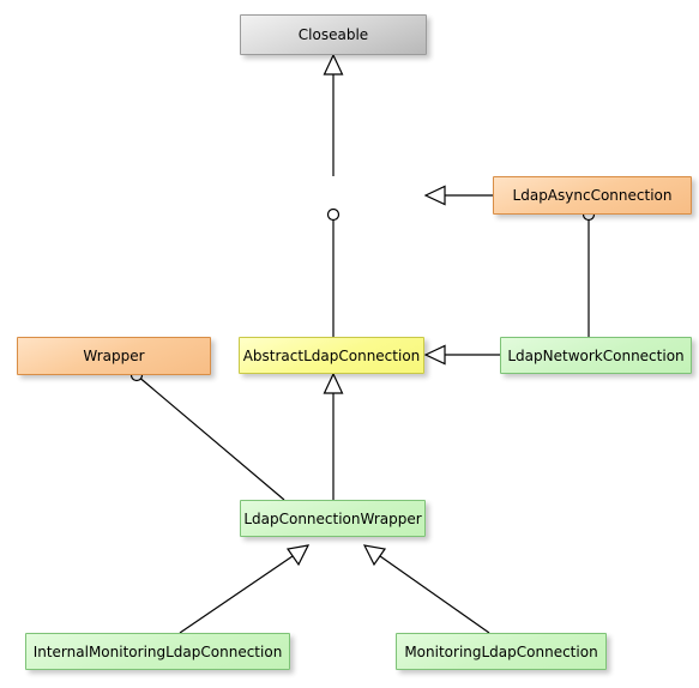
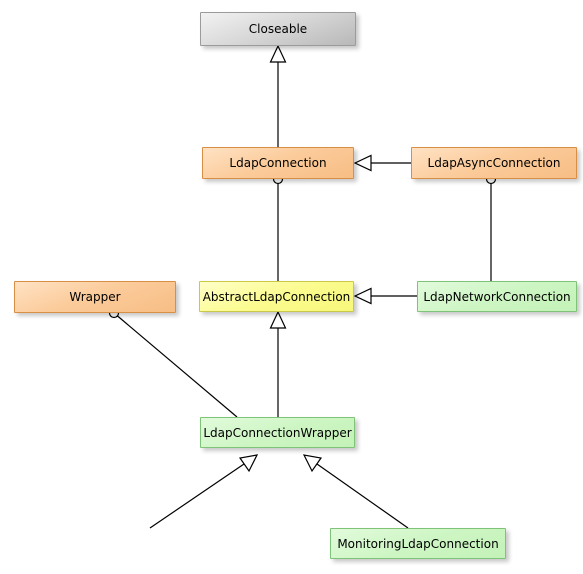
  Closeable
+ LdapConnection
  LdapAsyncConnection
  Wrapper
  AbstractLdapConnection
  LdapNetworkConnection
  LdapConnectionWrapper
- InternalMonitoringLdapConnection
  MonitoringLdapConnection
